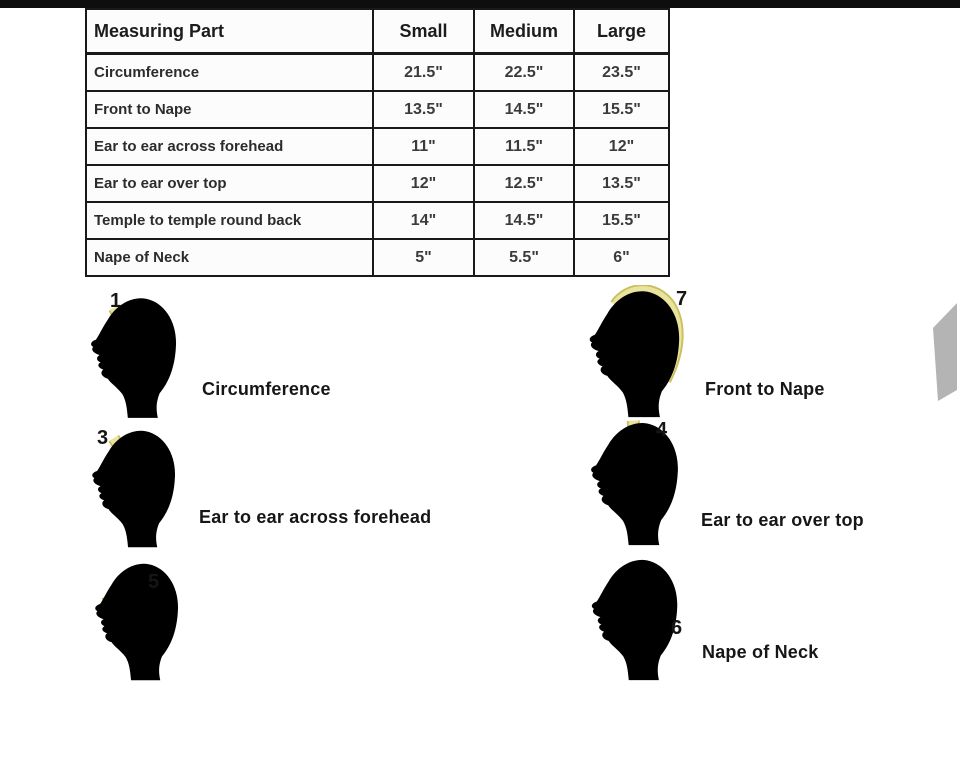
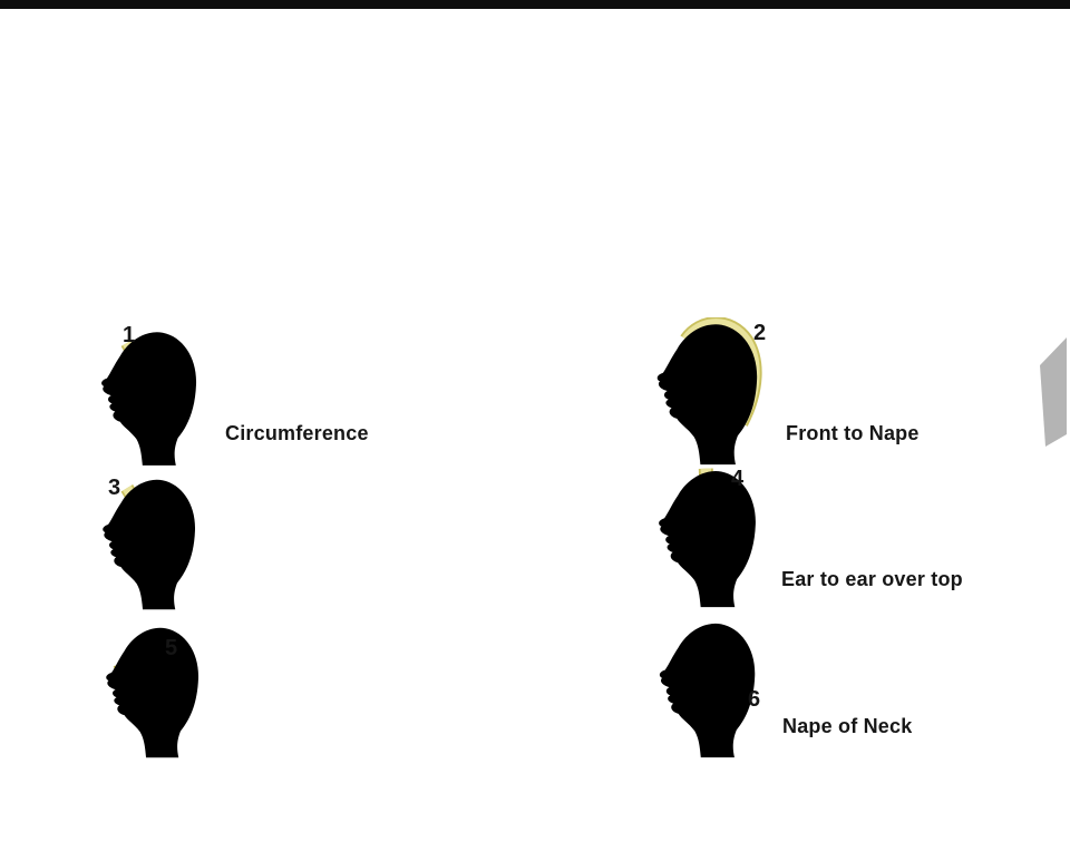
- Measuring Part	Small	Medium	Large
- Circumference	21.5"	22.5"	23.5"
- Front to Nape	13.5"	14.5"	15.5"
- Ear to ear across forehead	11"	11.5"	12"
- Ear to ear over top	12"	12.5"	13.5"
- Temple to temple round back	14"	14.5"	15.5"
- Nape of Neck	5"	5.5"	6"
  1
  Circumference
- 7
+ 2
  Front to Nape
  3
- Ear to ear across forehead
  4
  Ear to ear over top
  6
  Nape of Neck
